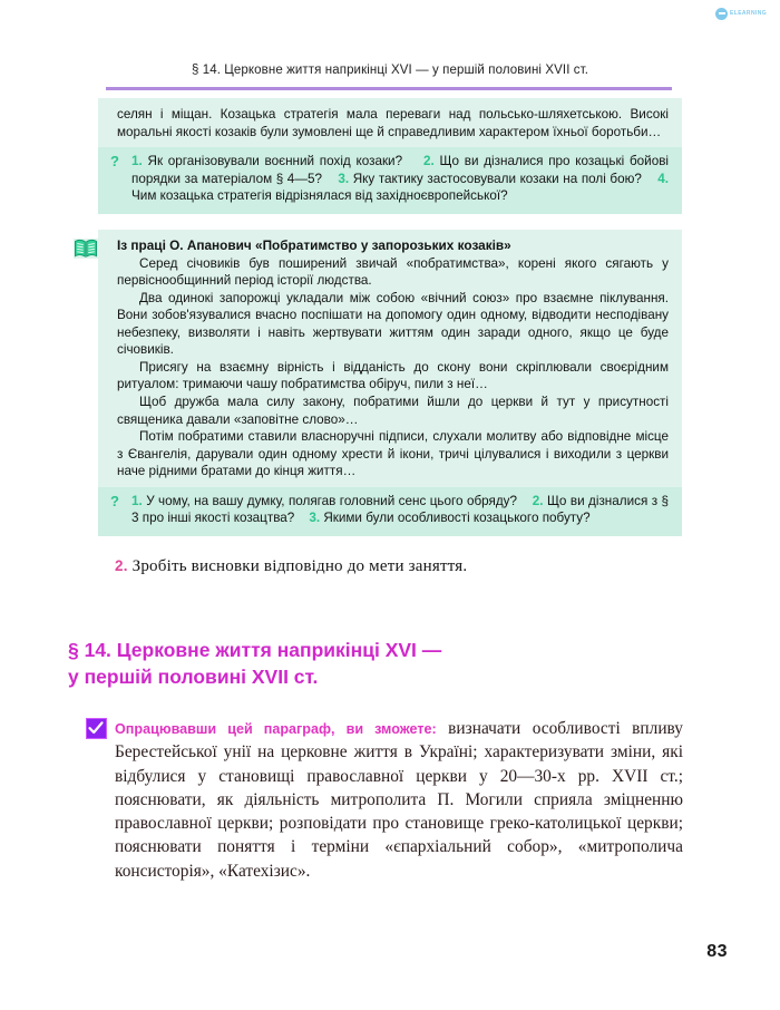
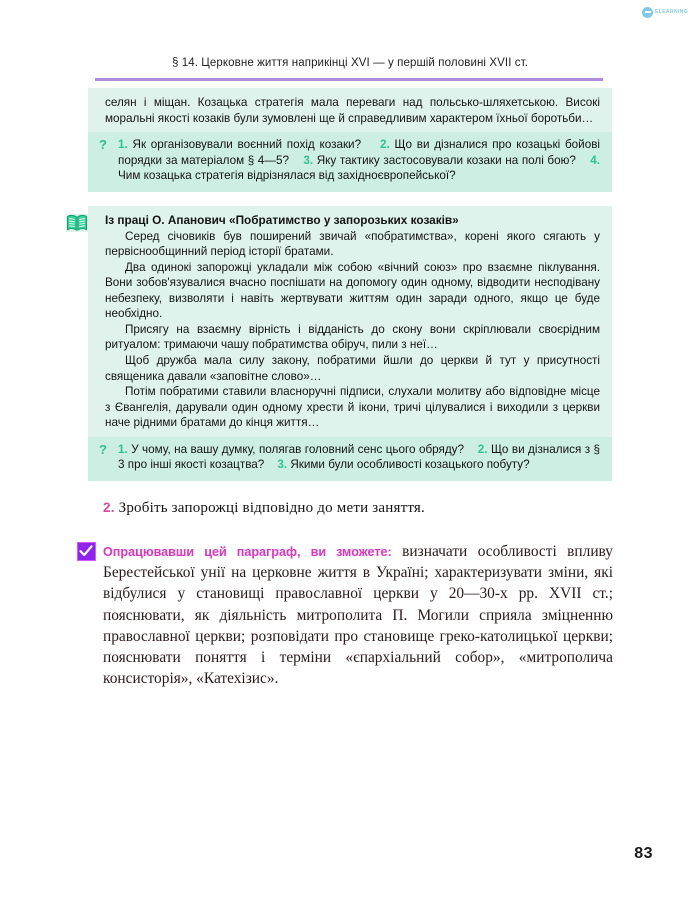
  § 14. Церковне життя наприкінці XVI — у першій половині XVII ст.
  селян і міщан. Козацька стратегія мала переваги над польсько-шляхетською. Високі моральні якості козаків були зумовлені ще й справедливим характером їхньої боротьби…
  ?
  1. Як організовували воєнний похід козаки? 2. Що ви дізналися про козацькі бойові порядки за матеріалом § 4—5? 3. Яку тактику застосовували козаки на полі бою? 4. Чим козацька стратегія відрізнялася від західноєвропейської?
  Із праці О. Апанович «Побратимство у запорозьких козаків»
- Серед січовиків був поширений звичай «побратимства», корені якого сягають у первіснообщинний період історії людства.
+ Серед січовиків був поширений звичай «побратимства», корені якого сягають у первіснообщинний період історії братами.
- Два одинокі запорожці укладали між собою «вічний союз» про взаємне піклування. Вони зобов'язувалися вчасно поспішати на допомогу один одному, відводити несподівану небезпеку, визволяти і навіть жертвувати життям один заради одного, якщо це буде січовиків.
+ Два одинокі запорожці укладали між собою «вічний союз» про взаємне піклування. Вони зобов'язувалися вчасно поспішати на допомогу один одному, відводити несподівану небезпеку, визволяти і навіть жертвувати життям один заради одного, якщо це буде необхідно.
  Присягу на взаємну вірність і відданість до скону вони скріплювали своєрідним ритуалом: тримаючи чашу побратимства обіруч, пили з неї…
  Щоб дружба мала силу закону, побратими йшли до церкви й тут у присутності священика давали «заповітне слово»…
  Потім побратими ставили власноручні підписи, слухали молитву або відповідне місце з Євангелія, дарували один одному хрести й ікони, тричі цілувалися і виходили з церкви наче рідними братами до кінця життя…
  ?
  1. У чому, на вашу думку, полягав головний сенс цього обряду? 2. Що ви дізналися з § 3 про інші якості козацтва? 3. Якими були особливості козацького побуту?
- 2. Зробіть висновки відповідно до мети заняття.
+ 2. Зробіть запорожці відповідно до мети заняття.
- § 14. Церковне життя наприкінці XVI —
- у першій половині XVII ст.
  Опрацювавши цей параграф, ви зможете: визначати особливості впливу Берестейської унії на церковне життя в Україні; характеризувати зміни, які відбулися у становищі православної церкви у 20—30-х рр. XVII ст.; пояснювати, як діяльність митрополита П. Могили сприяла зміцненню православної церкви; розповідати про становище греко-католицької церкви; пояснювати поняття і терміни «єпархіальний собор», «митрополича консисторія», «Катехізис».
  83
